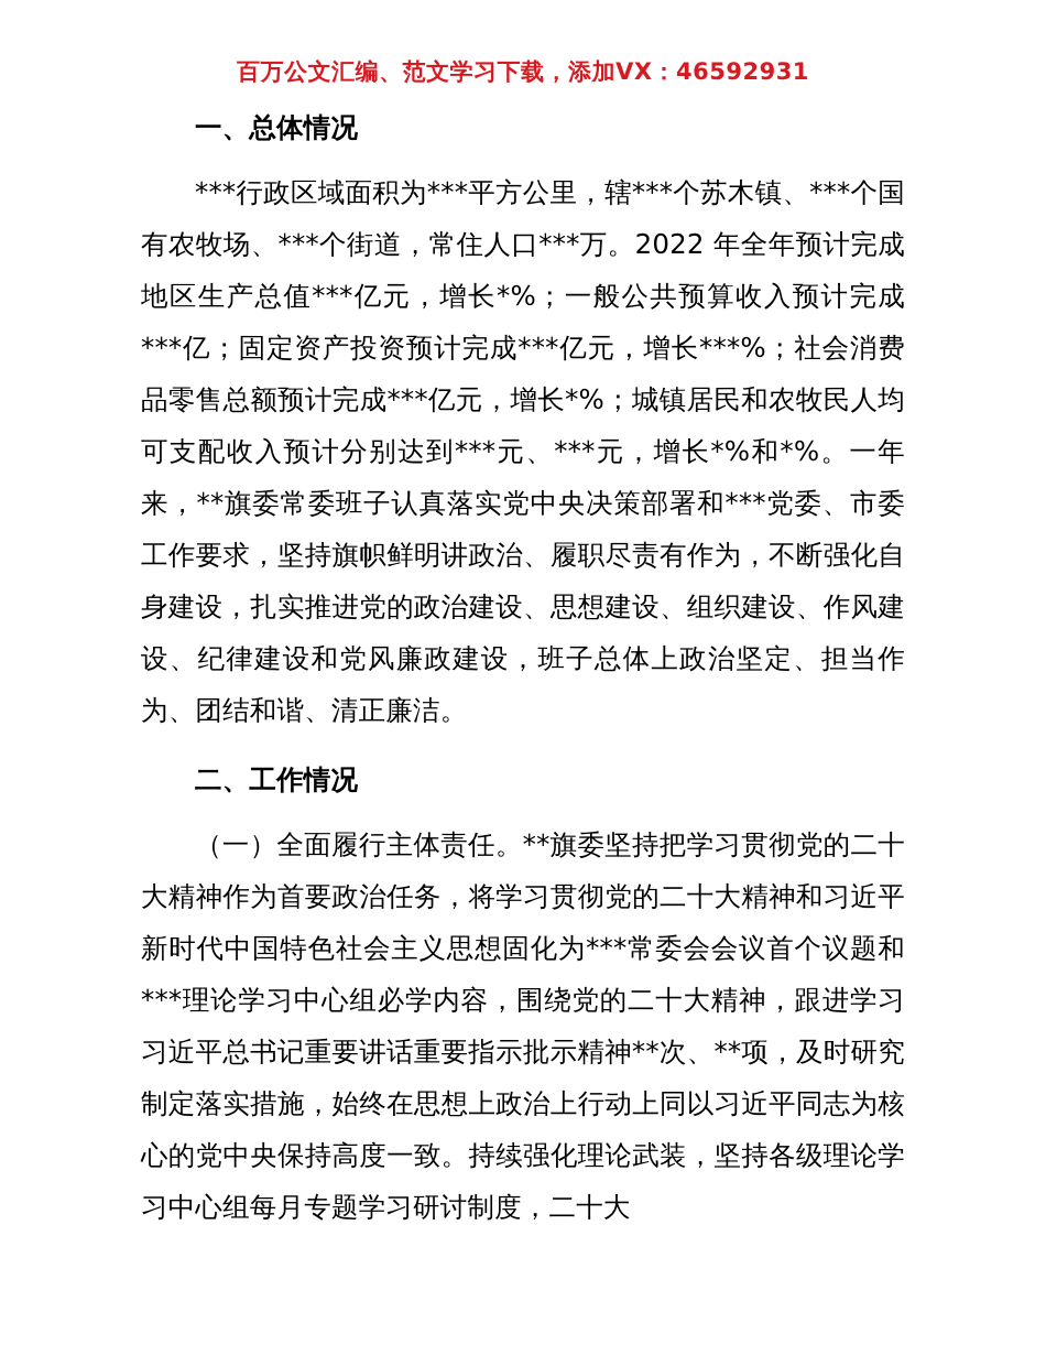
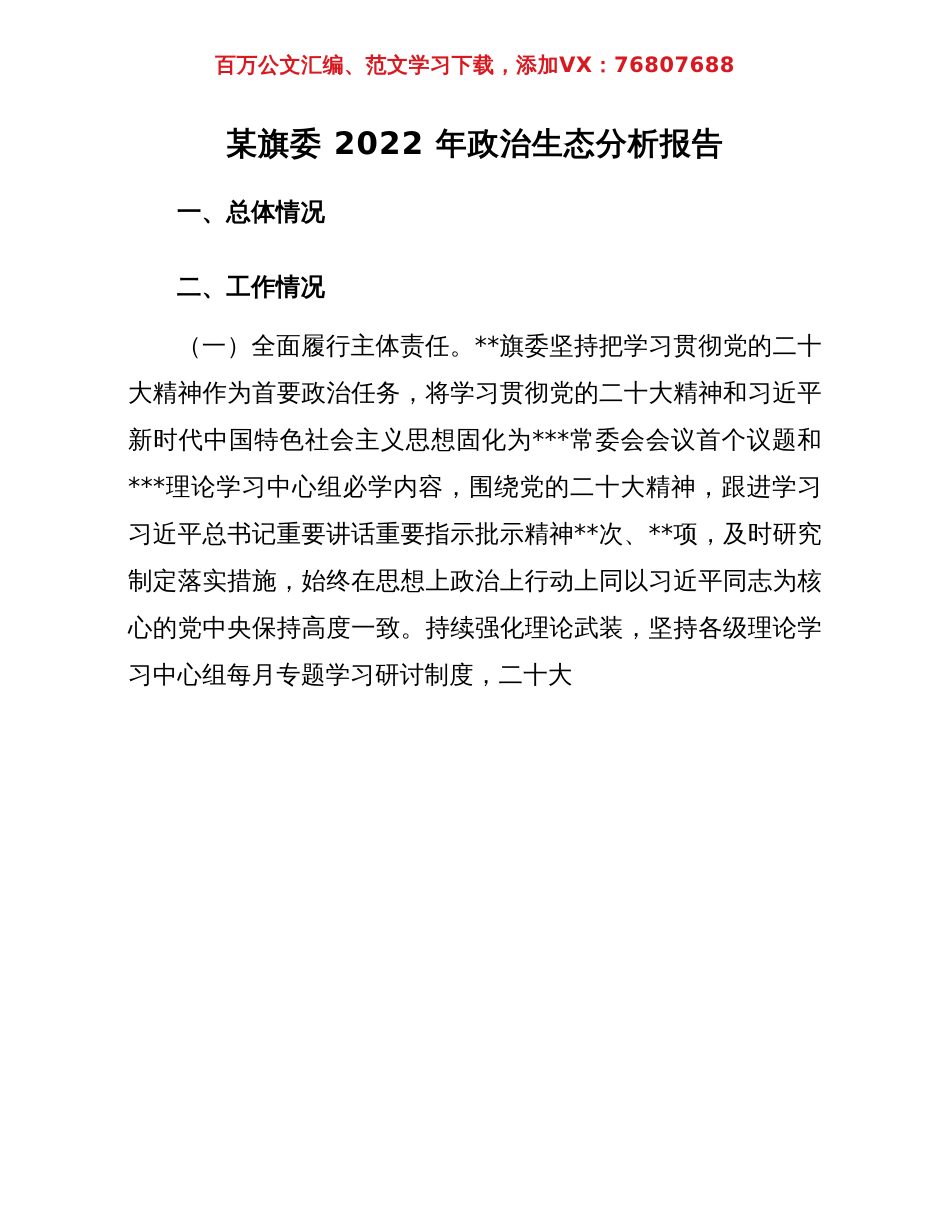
- 百万公文汇编、范文学习下载，添加VX：46592931
+ 百万公文汇编、范文学习下载，添加VX：76807688
+ 某旗委 2022 年政治生态分析报告
  一、总体情况
- ***行政区域面积为***平方公里，辖***个苏木镇、***个国有农牧场、***个街道，常住人口***万。2022 年全年预计完成地区生产总值***亿元，增长*%；一般公共预算收入预计完成***亿；固定资产投资预计完成***亿元，增长***%；社会消费品零售总额预计完成***亿元，增长*%；城镇居民和农牧民人均可支配收入预计分别达到***元、***元，增长*%和*%。一年来，**旗委常委班子认真落实党中央决策部署和***党委、市委工作要求，坚持旗帜鲜明讲政治、履职尽责有作为，不断强化自身建设，扎实推进党的政治建设、思想建设、组织建设、作风建设、纪律建设和党风廉政建设，班子总体上政治坚定、担当作为、团结和谐、清正廉洁。
  二、工作情况
  （一）全面履行主体责任。**旗委坚持把学习贯彻党的二十大精神作为首要政治任务，将学习贯彻党的二十大精神和习近平新时代中国特色社会主义思想固化为***常委会会议首个议题和***理论学习中心组必学内容，围绕党的二十大精神，跟进学习习近平总书记重要讲话重要指示批示精神**次、**项，及时研究制定落实措施，始终在思想上政治上行动上同以习近平同志为核心的党中央保持高度一致。持续强化理论武装，坚持各级理论学习中心组每月专题学习研讨制度，二十大
